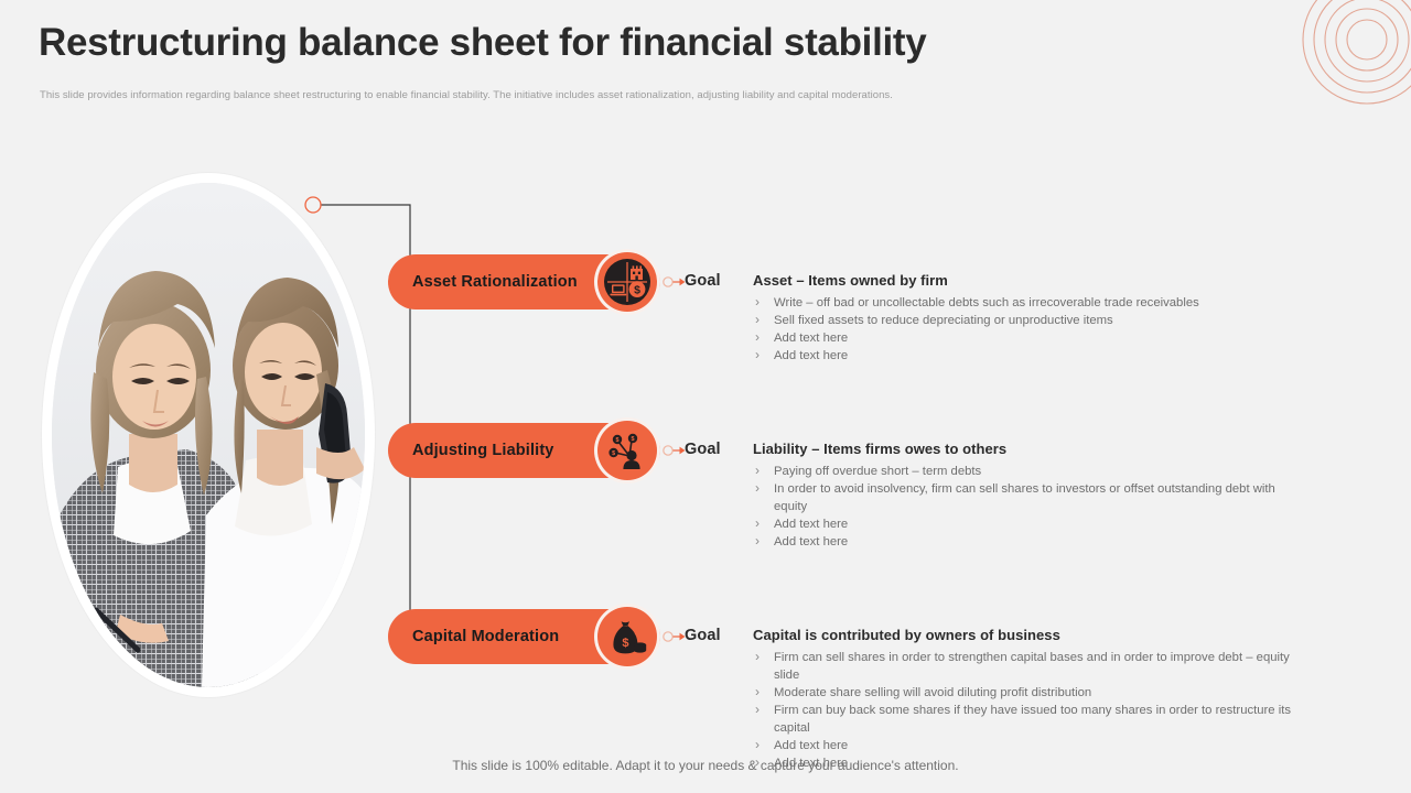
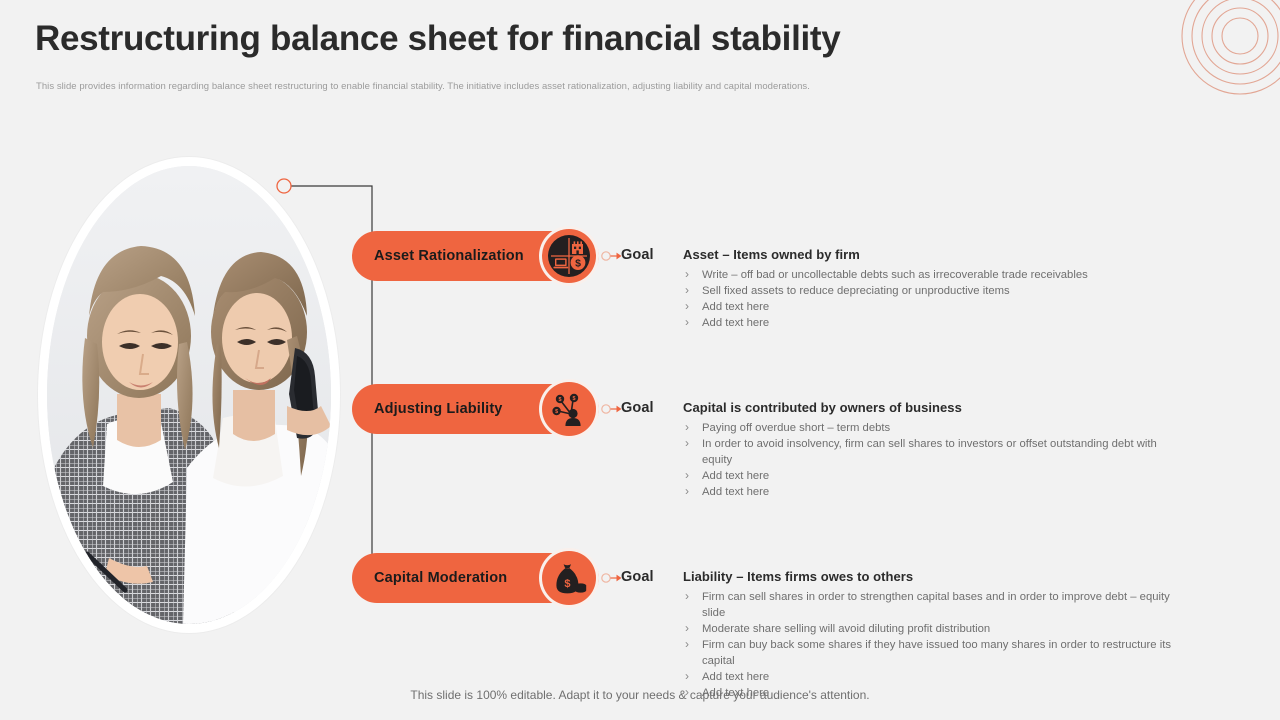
  Restructuring balance sheet for financial stability
  This slide provides information regarding balance sheet restructuring to enable financial stability. The initiative includes asset rationalization, adjusting liability and capital moderations.
  Asset Rationalization
  $
  Goal
  Asset – Items owned by firm
  Write – off bad or uncollectable debts such as irrecoverable trade receivables
  Sell fixed assets to reduce depreciating or unproductive items
  Add text here
  Add text here
  Adjusting Liability
  Goal
- Liability – Items firms owes to others
+ Capital is contributed by owners of business
  Paying off overdue short – term debts
  In order to avoid insolvency, firm can sell shares to investors or offset outstanding debt with equity
  Add text here
  Add text here
  Capital Moderation
  $
  Goal
- Capital is contributed by owners of business
+ Liability – Items firms owes to others
  Firm can sell shares in order to strengthen capital bases and in order to improve debt – equity slide
  Moderate share selling will avoid diluting profit distribution
  Firm can buy back some shares if they have issued too many shares in order to restructure its capital
  Add text here
  Add text here
  This slide is 100% editable. Adapt it to your needs & capture your audience's attention.
